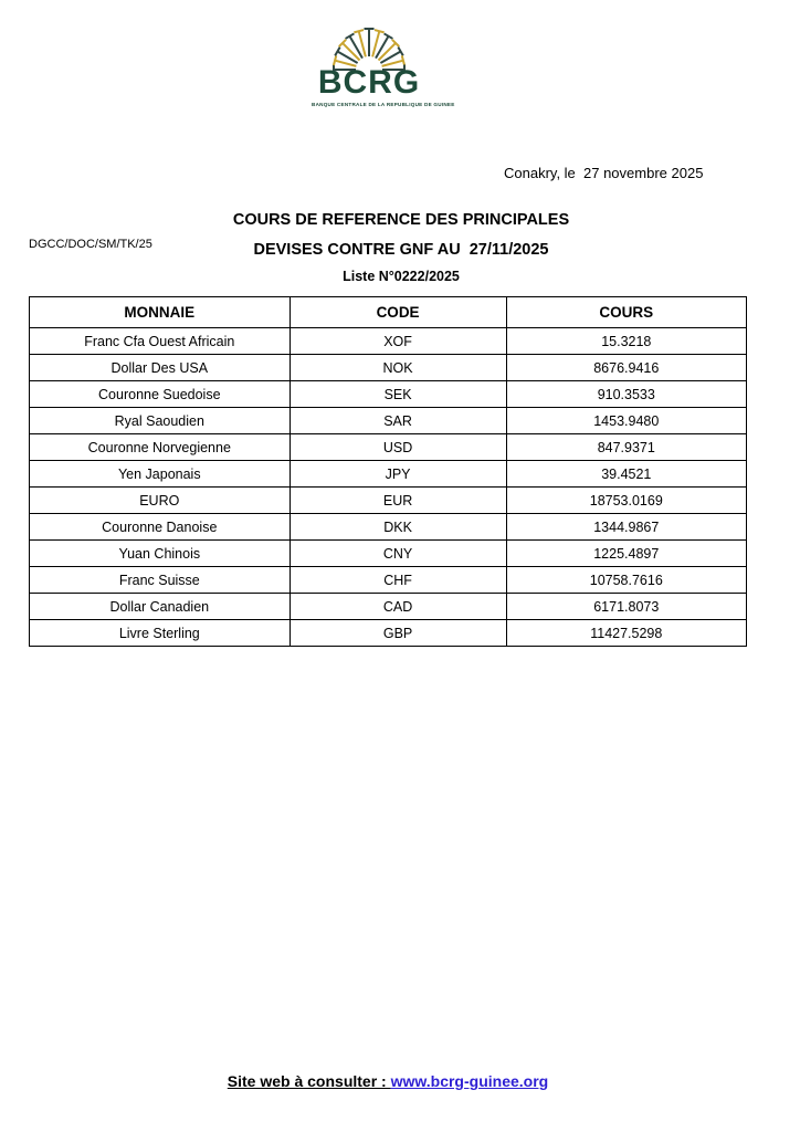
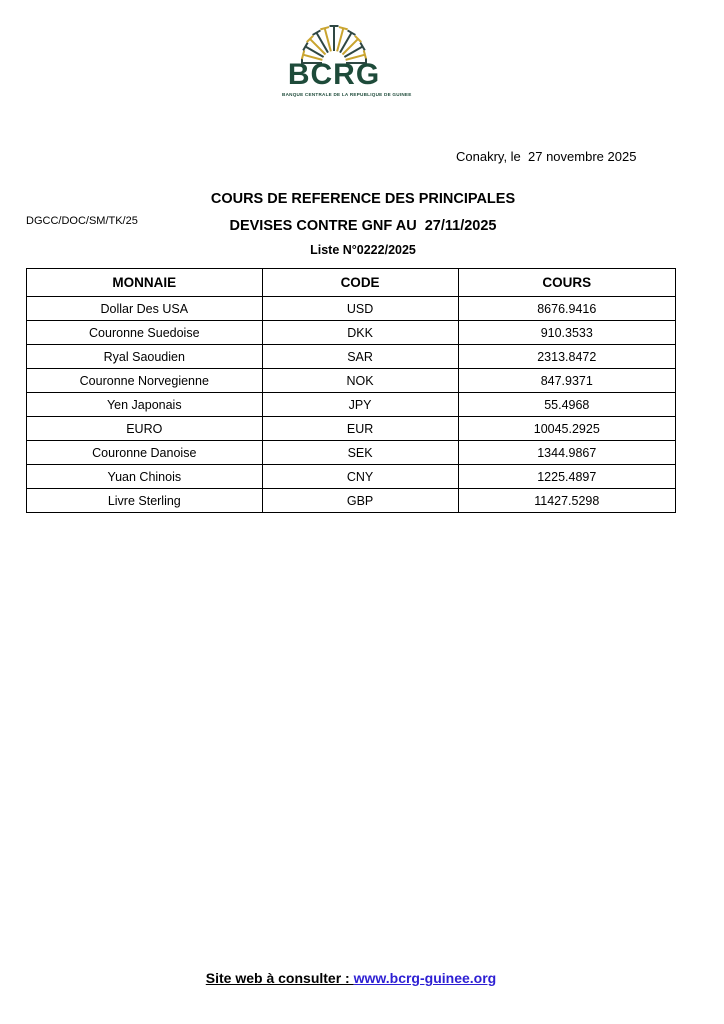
  BCRG
  Conakry, le 27 novembre 2025
  DGCC/DOC/SM/TK/25
  COURS DE REFERENCE DES PRINCIPALES
  DEVISES CONTRE GNF AU 27/11/2025
  Liste N°0222/2025
  MONNAIE	CODE	COURS
- Franc Cfa Ouest Africain	XOF	15.3218
- Dollar Des USA	NOK	8676.9416
+ Dollar Des USA	USD	8676.9416
- Couronne Suedoise	SEK	910.3533
+ Couronne Suedoise	DKK	910.3533
- Ryal Saoudien	SAR	1453.9480
+ Ryal Saoudien	SAR	2313.8472
- Couronne Norvegienne	USD	847.9371
+ Couronne Norvegienne	NOK	847.9371
- Yen Japonais	JPY	39.4521
+ Yen Japonais	JPY	55.4968
- EURO	EUR	18753.0169
+ EURO	EUR	10045.2925
- Couronne Danoise	DKK	1344.9867
+ Couronne Danoise	SEK	1344.9867
  Yuan Chinois	CNY	1225.4897
- Franc Suisse	CHF	10758.7616
- Dollar Canadien	CAD	6171.8073
  Livre Sterling	GBP	11427.5298
  Site web à consulter : www.bcrg-guinee.org
